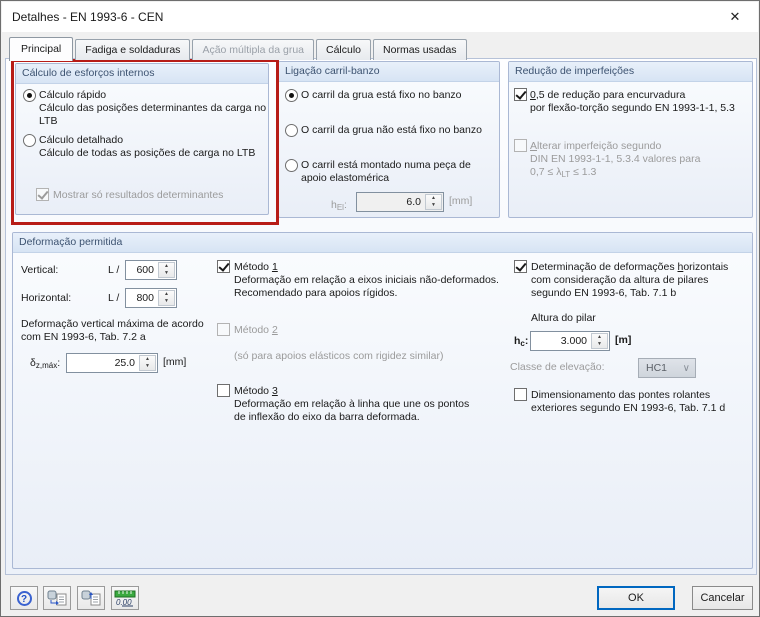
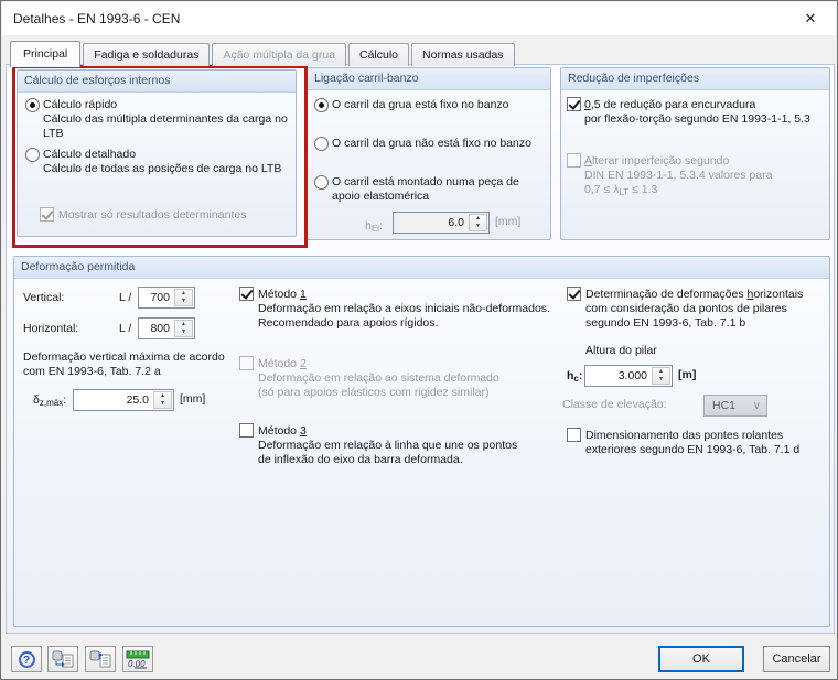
  Detalhes - EN 1993-6 - CEN
  Principal
  Fadiga e soldaduras
  Ação múltipla da grua
  Cálculo
  Normas usadas
  Cálculo de esforços internos
  Cálculo rápido
- Cálculo das posições determinantes da carga no
+ Cálculo das múltipla determinantes da carga no
  LTB
  Cálculo detalhado
  Cálculo de todas as posições de carga no LTB
  Mostrar só resultados determinantes
  Ligação carril-banzo
  O carril da grua está fixo no banzo
  O carril da grua não está fixo no banzo
  O carril está montado numa peça de
  apoio elastomérica
  hEl:
  6.0
  [mm]
  Redução de imperfeições
  0,5 de redução para encurvadura
  por flexão-torção segundo EN 1993-1-1, 5.3
  Alterar imperfeição segundo
  DIN EN 1993-1-1, 5.3.4 valores para
  0,7 ≤ λLT ≤ 1.3
  Deformação permitida
  Vertical:
  L /
- 600
+ 700
  Horizontal:
  L /
  800
  Deformação vertical máxima de acordo
  com EN 1993-6, Tab. 7.2 a
  δz,máx:
  25.0
  [mm]
  Método 1
  Deformação em relação a eixos iniciais não-deformados.
  Recomendado para apoios rígidos.
  Método 2
+ Deformação em relação ao sistema deformado
  (só para apoios elásticos com rigidez similar)
  Método 3
  Deformação em relação à linha que une os pontos
  de inflexão do eixo da barra deformada.
  Determinação de deformações horizontais
- com consideração da altura de pilares
+ com consideração da pontos de pilares
  segundo EN 1993-6, Tab. 7.1 b
  Altura do pilar
  hc:
  3.000
  [m]
  Classe de elevação:
  HC1
  Dimensionamento das pontes rolantes
  exteriores segundo EN 1993-6, Tab. 7.1 d
  0.00
  OK
  Cancelar
